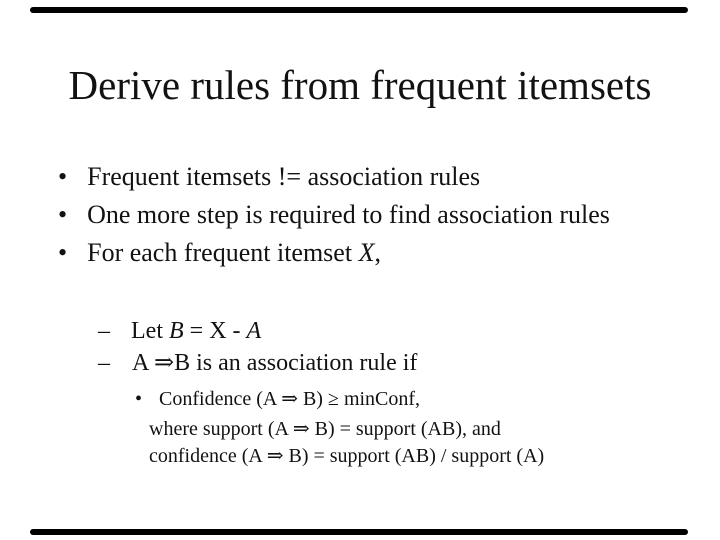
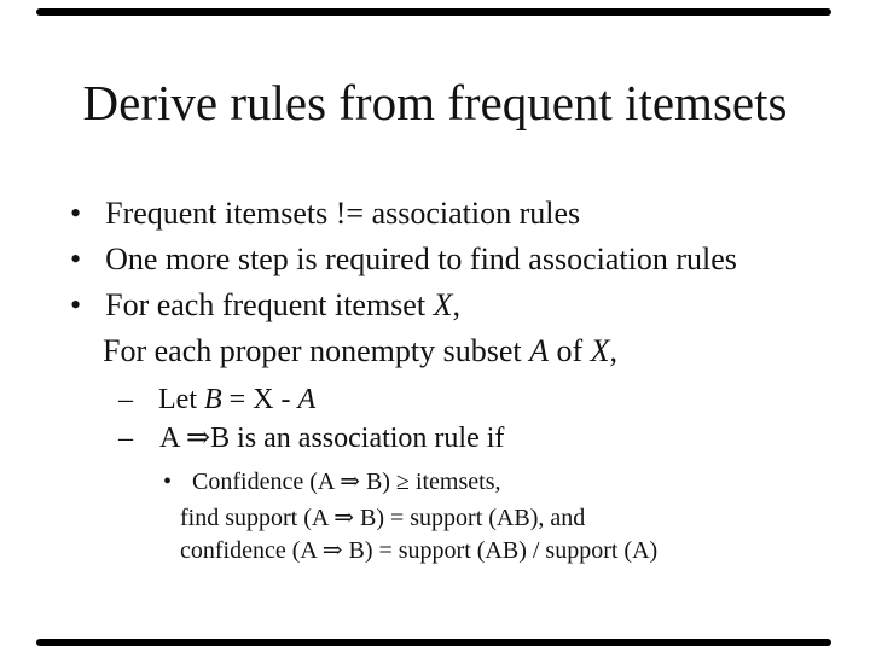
  Derive rules from frequent itemsets
  • Frequent itemsets != association rules
  • One more step is required to find association rules
  • For each frequent itemset X,
+ For each proper nonempty subset A of X,
  – Let B = X - A
  – A ⇒B is an association rule if
- • Confidence (A ⇒ B) ≥ minConf,
+ • Confidence (A ⇒ B) ≥ itemsets,
- where support (A ⇒ B) = support (AB), and
+ find support (A ⇒ B) = support (AB), and
  confidence (A ⇒ B) = support (AB) / support (A)
